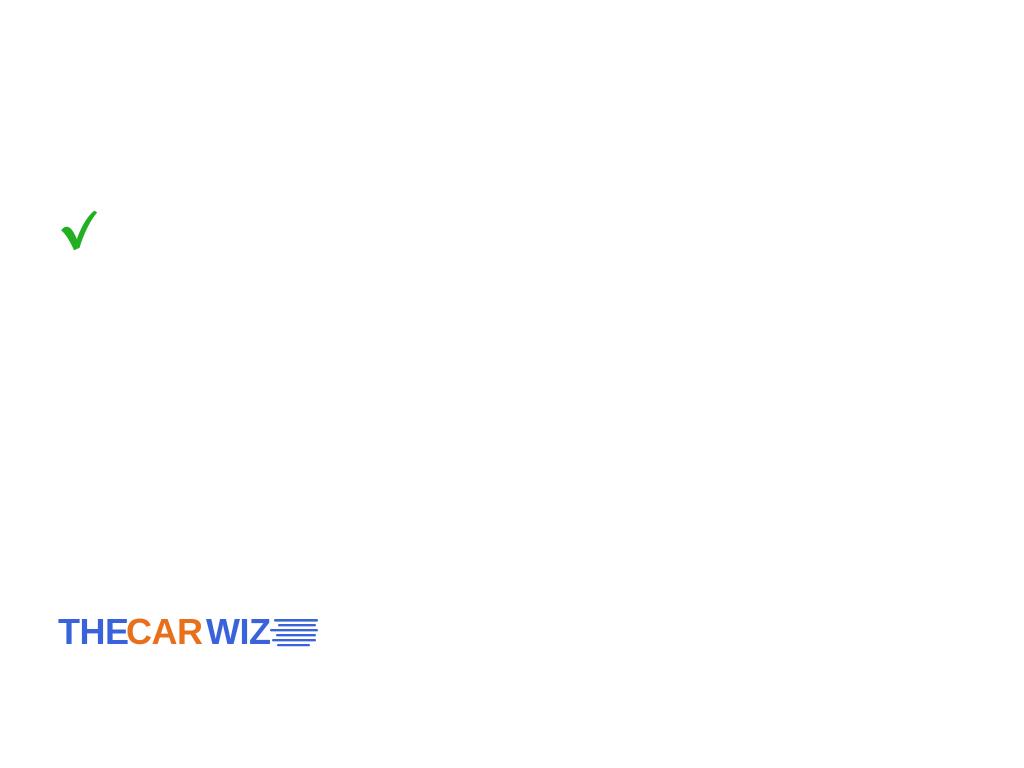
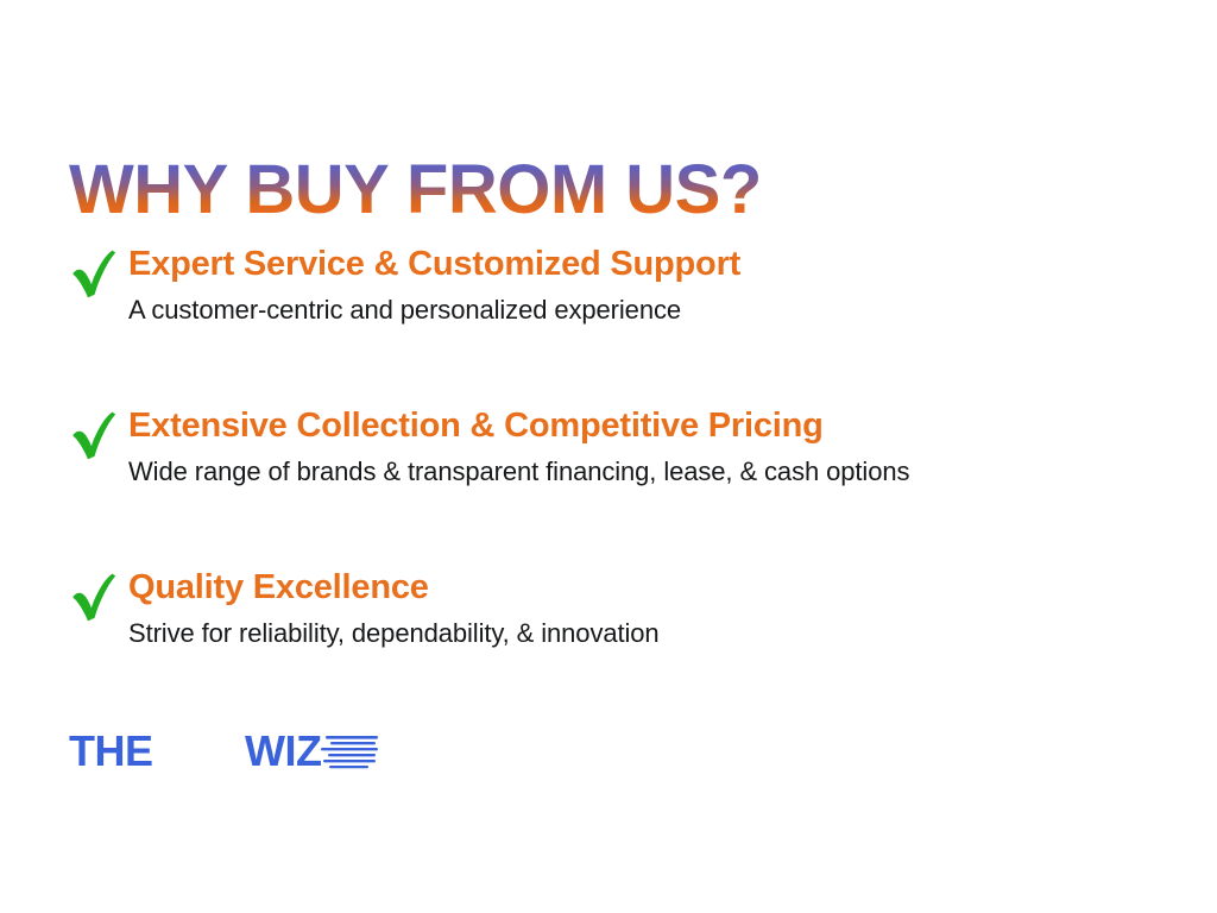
+ WHY BUY FROM US?
+ Expert Service & Customized Support
+ A customer-centric and personalized experience
+ Extensive Collection & Competitive Pricing
+ Wide range of brands & transparent financing, lease, & cash options
+ Quality Excellence
+ Strive for reliability, dependability, & innovation
  THE
- CAR
  WIZ
